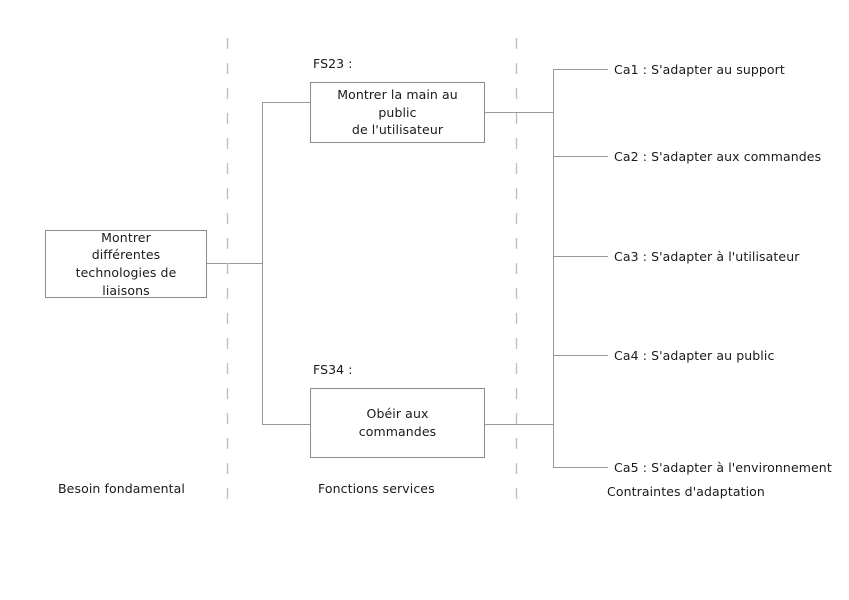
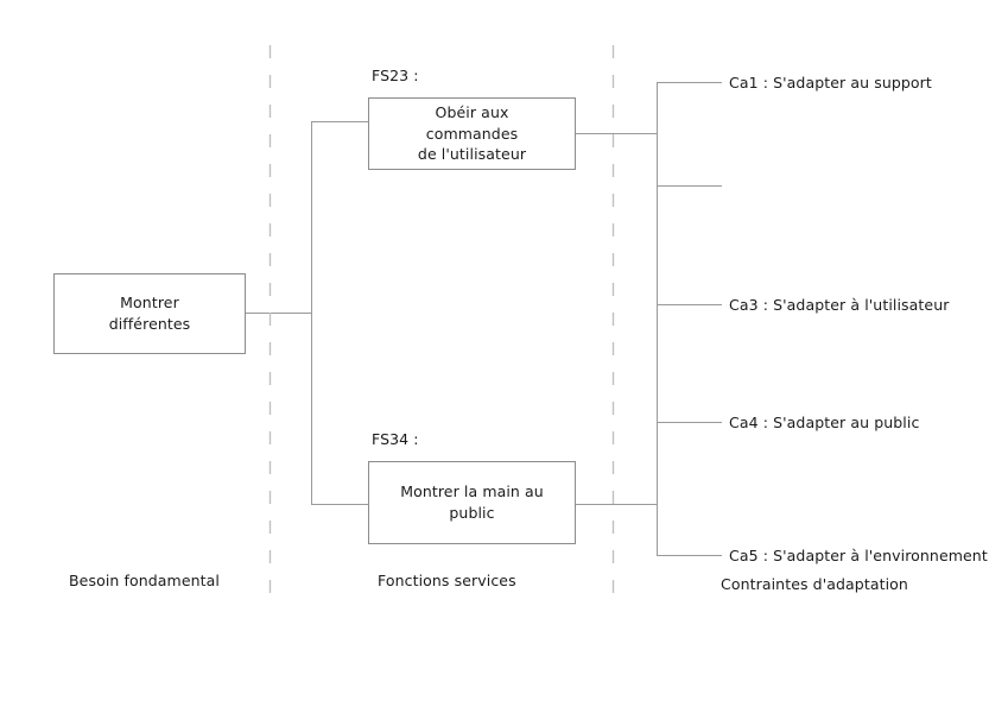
  Montrer différentes
- technologies de liaisons
  FS23 :
- Montrer la main au public
+ Obéir aux commandes
  de l'utilisateur
  FS34 :
- Obéir aux commandes
+ Montrer la main au public
  Ca1 : S'adapter au support
- Ca2 : S'adapter aux commandes
  Ca3 : S'adapter à l'utilisateur
  Ca4 : S'adapter au public
  Ca5 : S'adapter à l'environnement
  Besoin fondamental
  Fonctions services
  Contraintes d'adaptation
